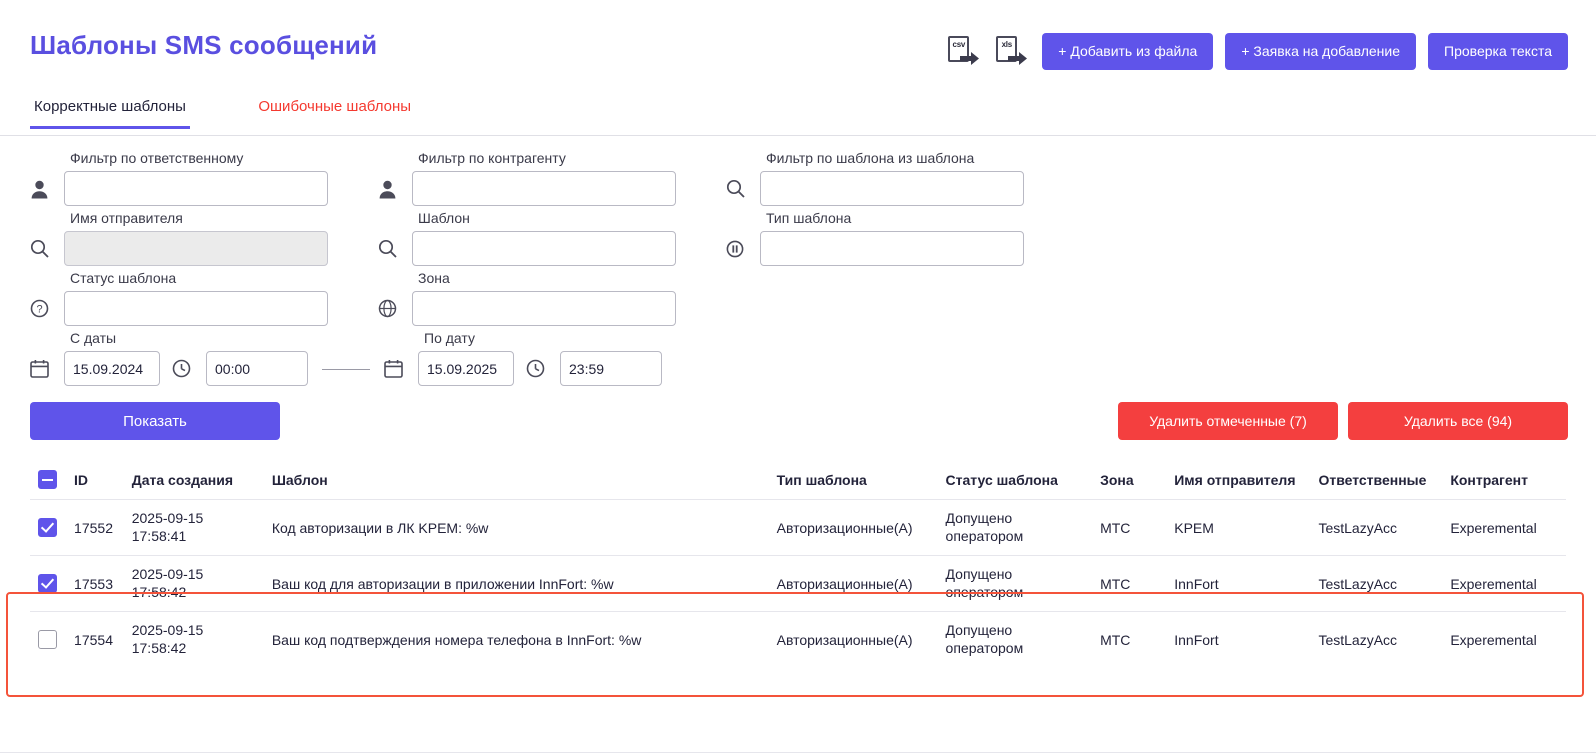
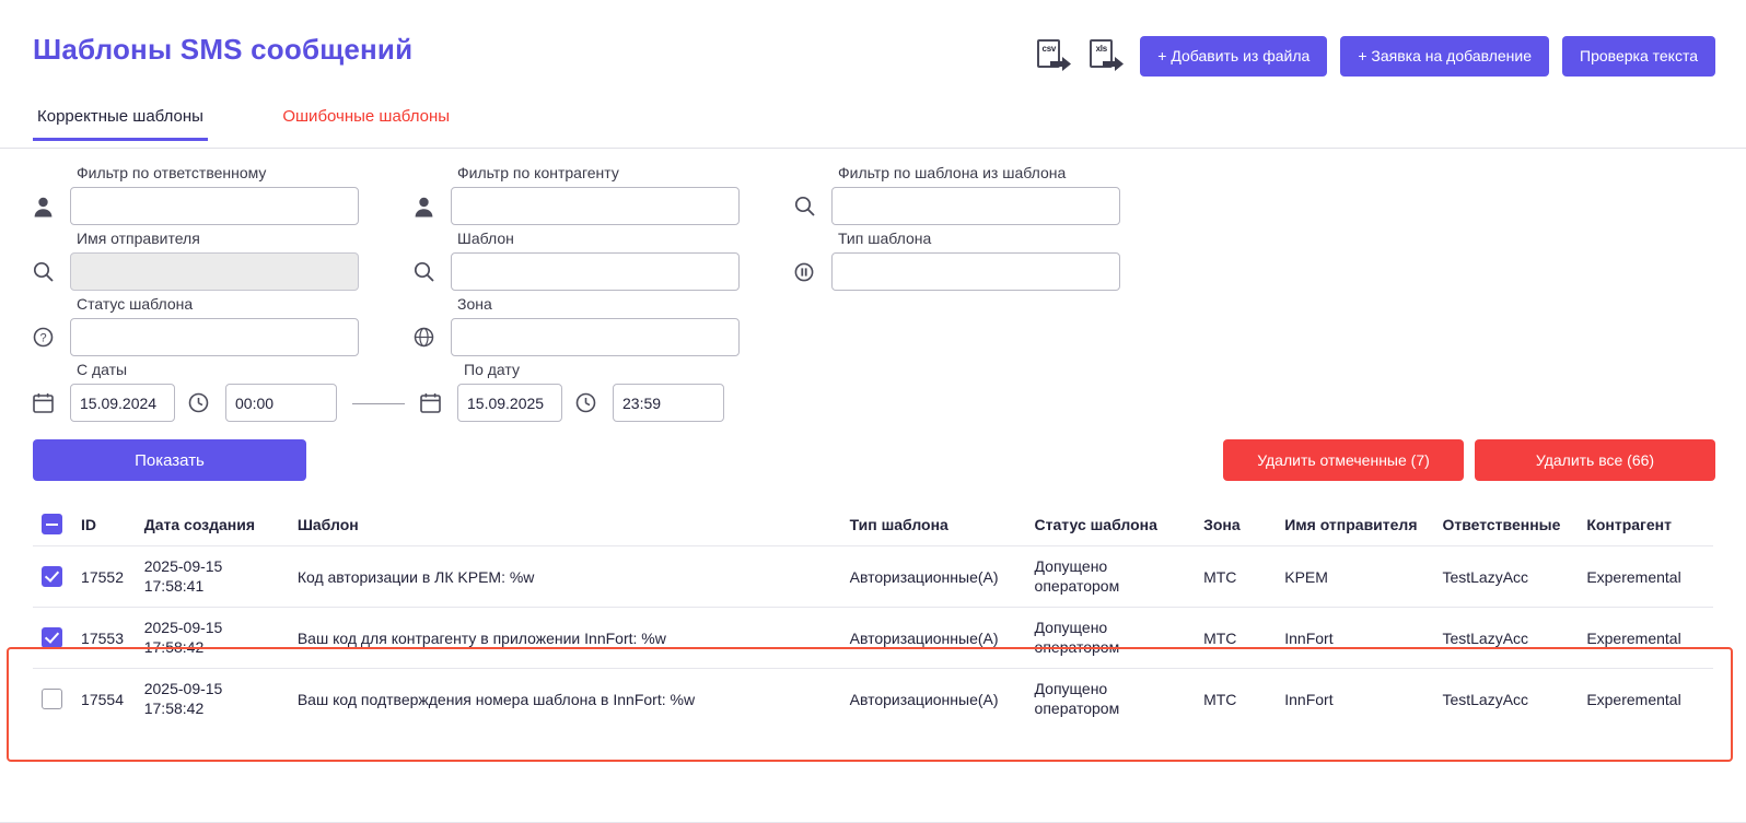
  Шаблоны SMS сообщений
  csv
  xls
  + Добавить из файла
  + Заявка на добавление
  Проверка текста
  Корректные шаблоны Ошибочные шаблоны
  Фильтр по ответственному
  Фильтр по контрагенту
  Фильтр по шаблона из шаблона
  Имя отправителя
  Шаблон
  Тип шаблона
  Статус шаблона
  ?
  Зона
  С даты
  15.09.2024
  00:00
  По дату
  15.09.2025
  23:59
  Показать
  Удалить отмеченные (7)
- Удалить все (94)
+ Удалить все (66)
  	ID	Дата создания	Шаблон	Тип шаблона	Статус шаблона	Зона	Имя отправителя	Ответственные	Контрагент
  	17552	2025-09-15 17:58:41	Код авторизации в ЛК KPEM: %w	Авторизационные(A)	Допущено оператором	МТС	KPEM	TestLazyAcc	Experemental
- 	17553	2025-09-15 17:58:42	Ваш код для авторизации в приложении InnFort: %w	Авторизационные(A)	Допущено оператором	МТС	InnFort	TestLazyAcc	Experemental
+ 	17553	2025-09-15 17:58:42	Ваш код для контрагенту в приложении InnFort: %w	Авторизационные(A)	Допущено оператором	МТС	InnFort	TestLazyAcc	Experemental
- 	17554	2025-09-15 17:58:42	Ваш код подтверждения номера телефона в InnFort: %w	Авторизационные(A)	Допущено оператором	МТС	InnFort	TestLazyAcc	Experemental
+ 	17554	2025-09-15 17:58:42	Ваш код подтверждения номера шаблона в InnFort: %w	Авторизационные(A)	Допущено оператором	МТС	InnFort	TestLazyAcc	Experemental
